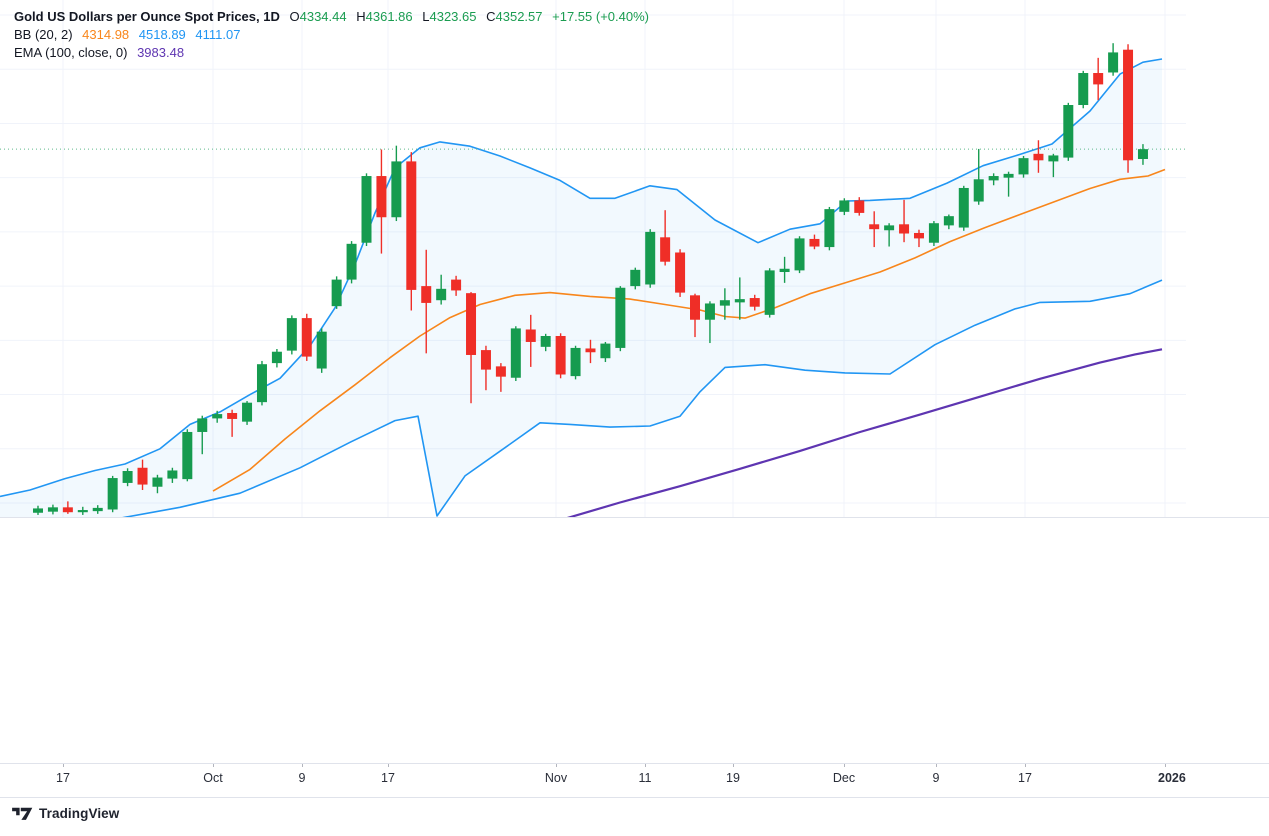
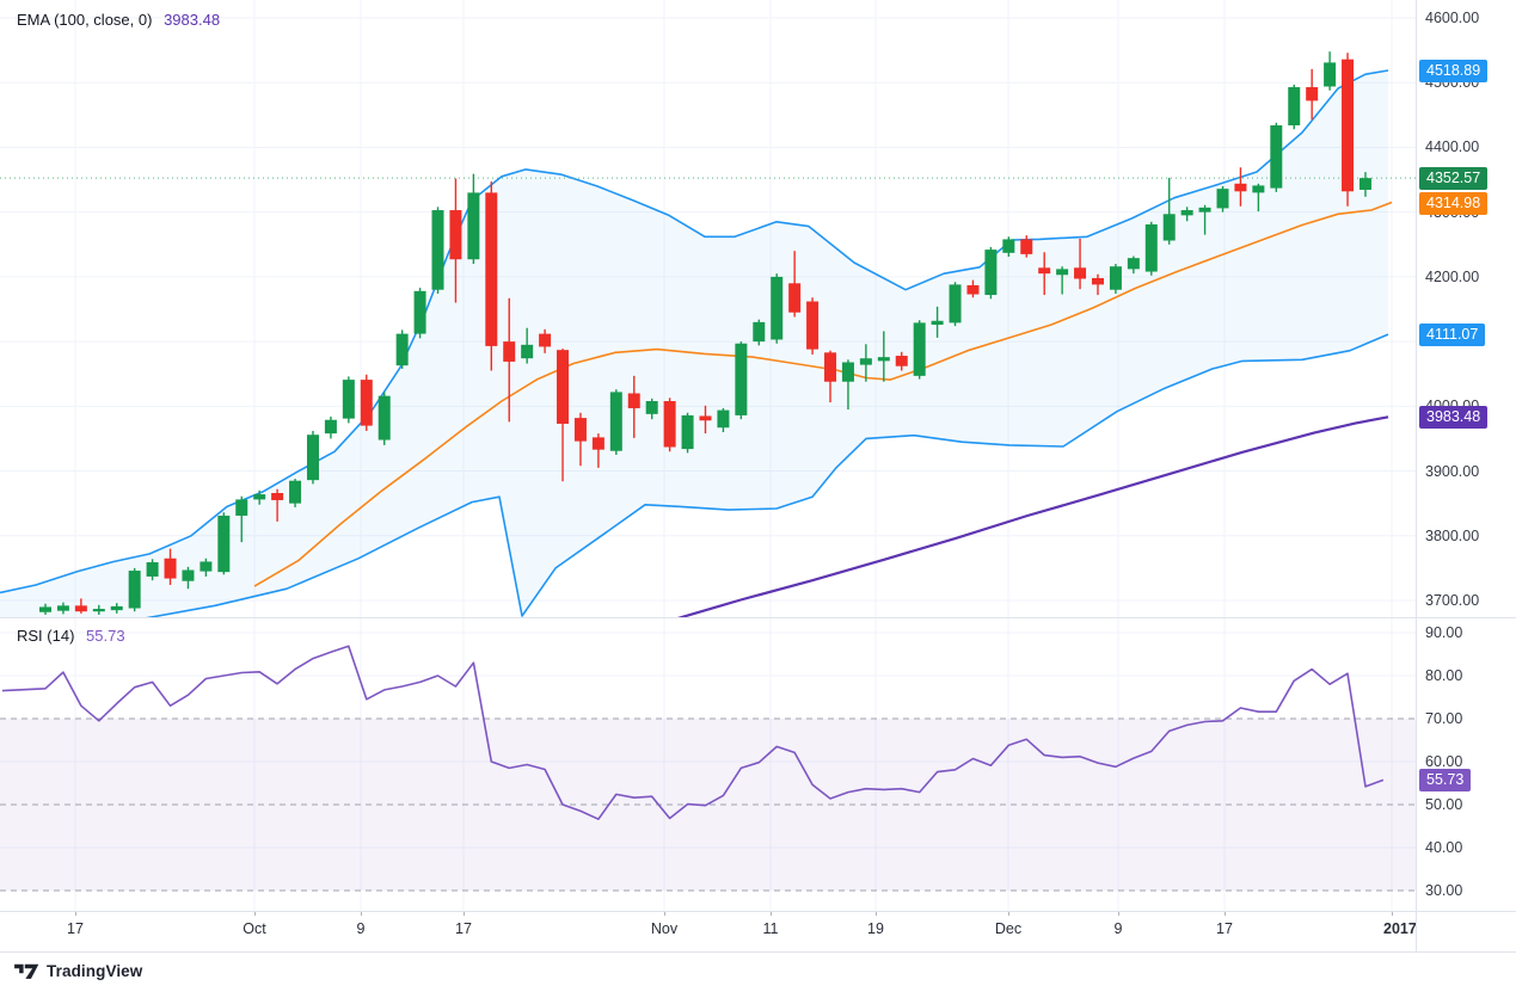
- Gold US Dollars per Ounce Spot Prices, 1D O4334.44 H4361.86 L4323.65 C4352.57 +17.55 (+0.40%)
- BB (20, 2) 4314.98 4518.89 4111.07
  EMA (100, close, 0) 3983.48
+ RSI (14) 55.73
  17
  Oct
  9
  17
  Nov
  11
  19
  Dec
  9
  17
- 2026
+ 2017
+ 4600.00
+ 4500.00
+ 4400.00
+ 4200.00
+ 3900.00
+ 3800.00
+ 3700.00
+ 90.00
+ 80.00
+ 70.00
+ 60.00
+ 50.00
+ 40.00
+ 30.00
+ 4518.89
+ 4352.57
+ 4314.98
+ 4111.07
+ 3983.48
+ 55.73
  TradingView
